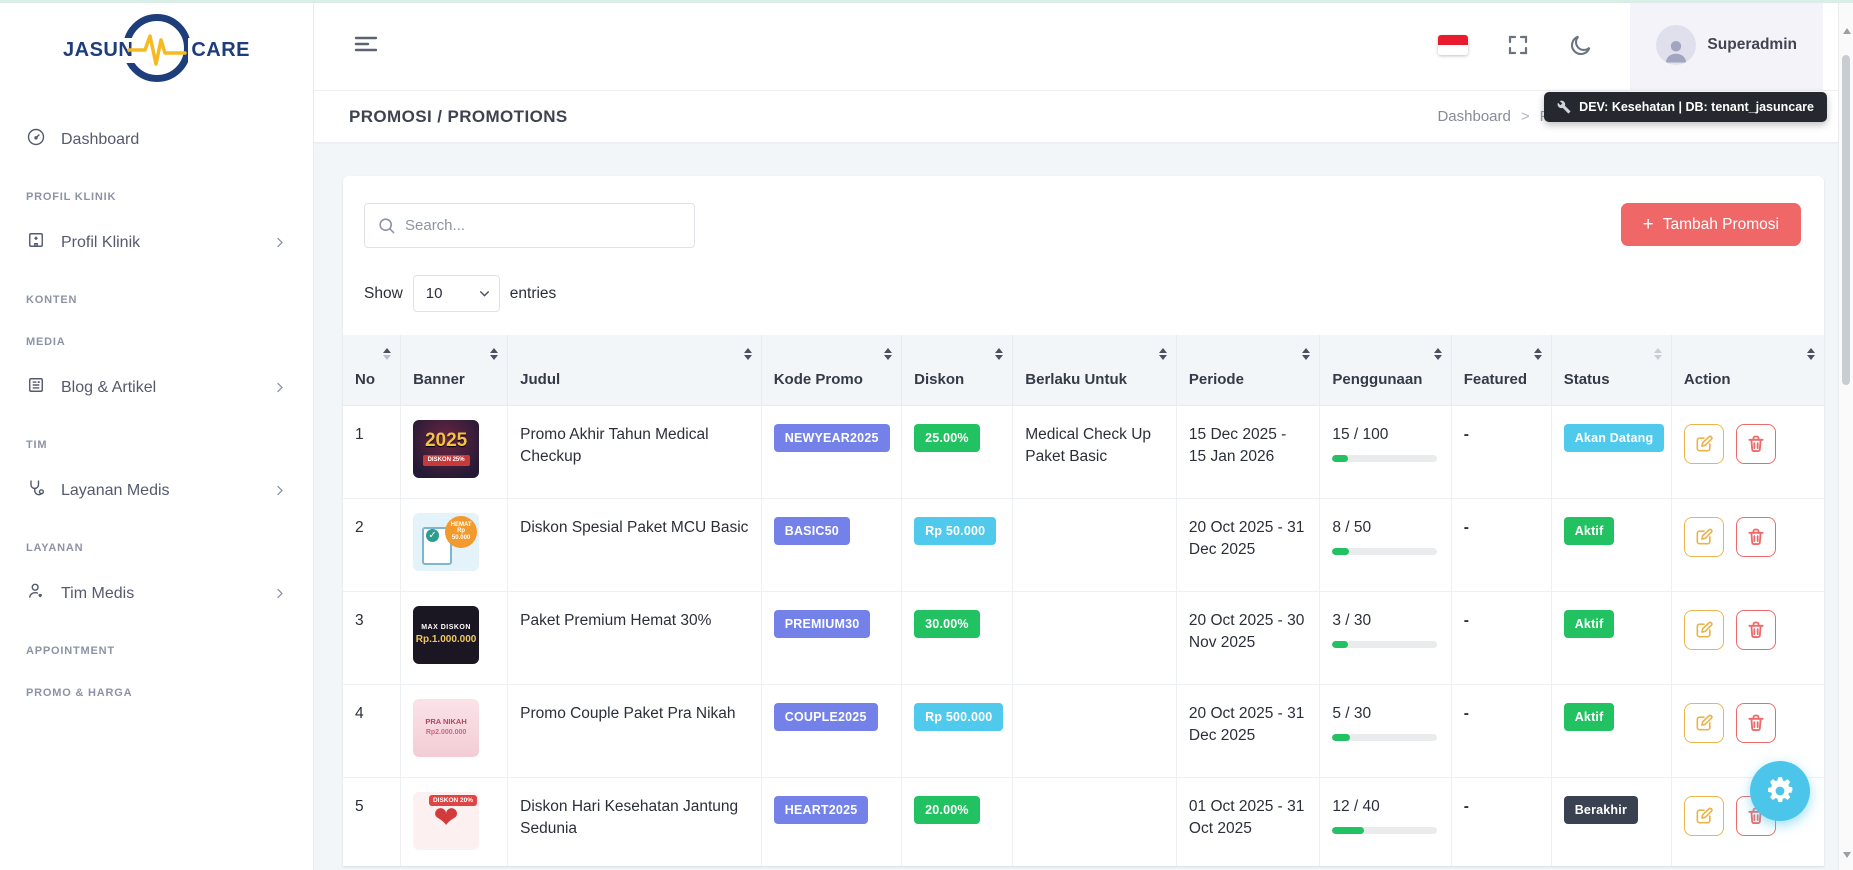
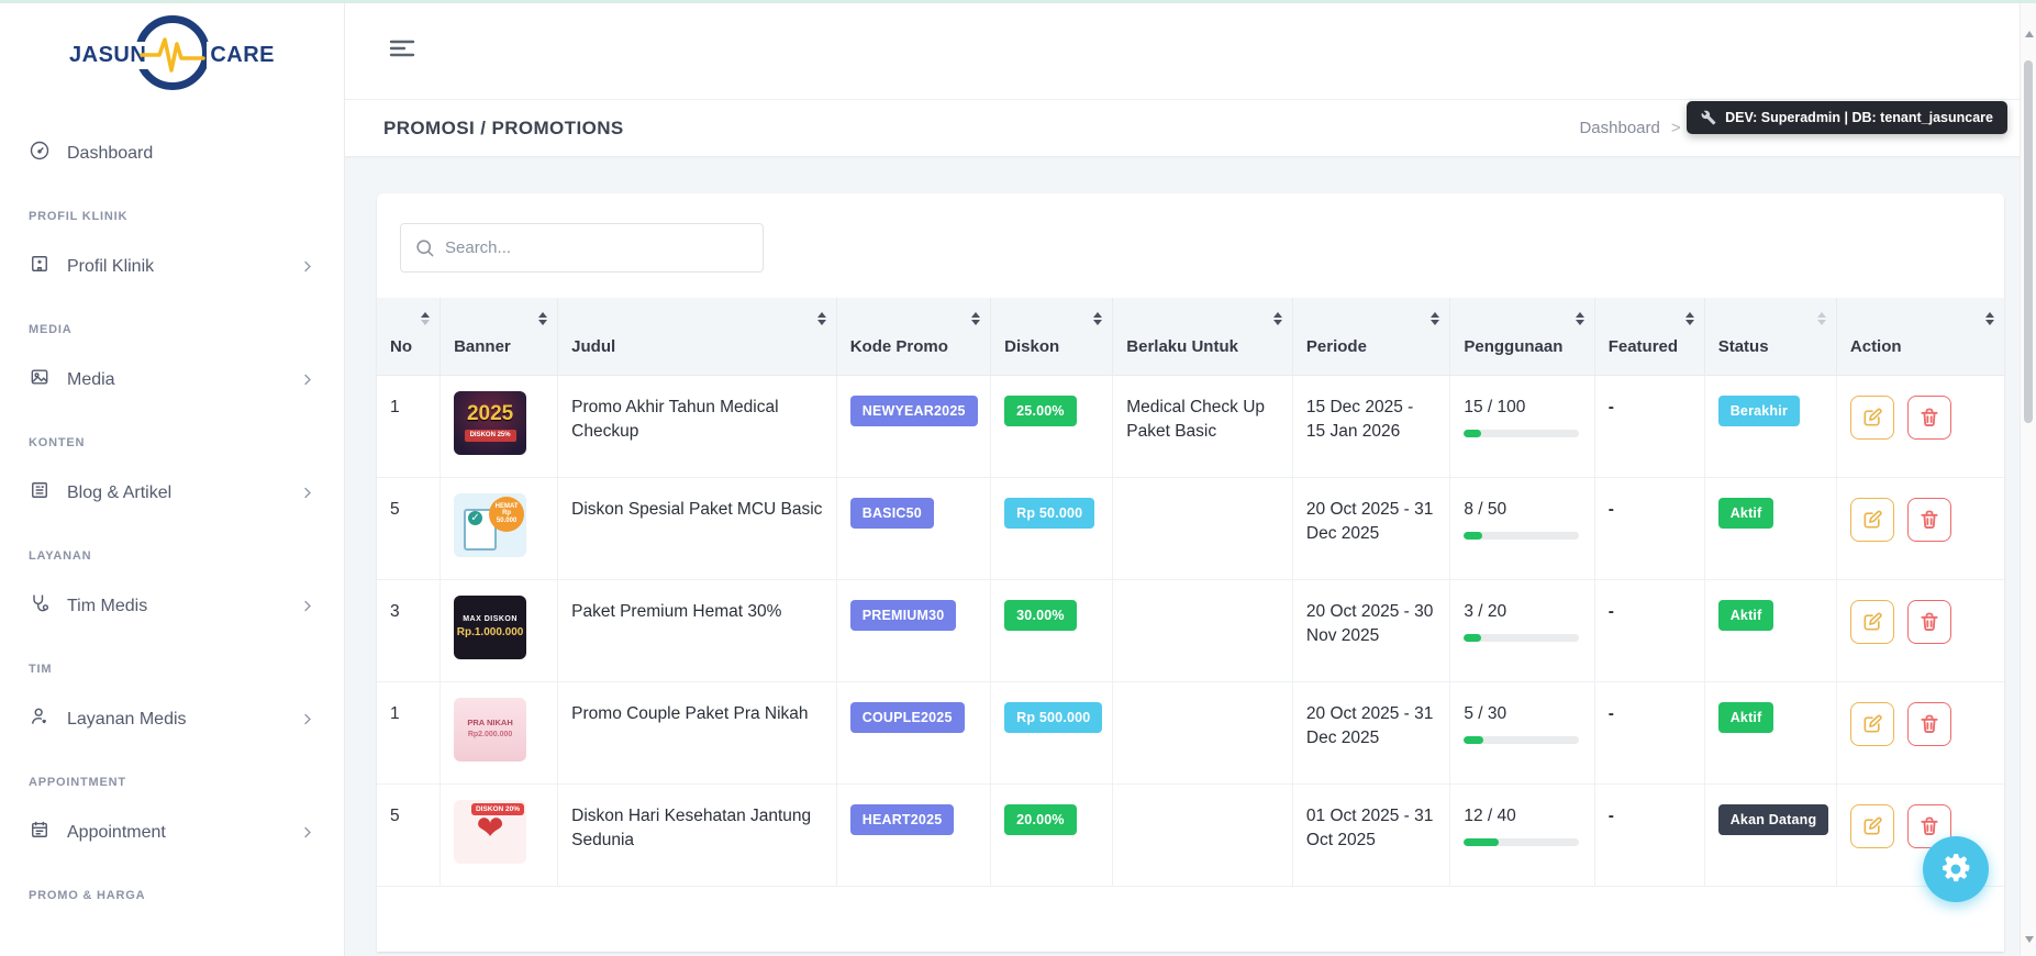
  JASUN
  CARE
  Dashboard
  PROFIL KLINIK
  Profil Klinik
- KONTEN
+ MEDIA
+ Media
- MEDIA
+ KONTEN
  Blog & Artikel
- TIM
+ LAYANAN
- Layanan Medis
+ Tim Medis
- LAYANAN
+ TIM
- Tim Medis
+ Layanan Medis
  APPOINTMENT
+ Appointment
  PROMO & HARGA
- Superadmin
  PROMOSI / PROMOTIONS
  Dashboard
  >
- DEV: Kesehatan | DB: tenant_jasuncare
+ DEV: Superadmin | DB: tenant_jasuncare
  Search...
- +
- Tambah Promosi
- Show
- 10
- entries
  No	Banner	Judul	Kode Promo	Diskon	Berlaku Untuk	Periode	Penggunaan	Featured	Status	Action
- 1	2025	Promo Akhir Tahun Medical Checkup	NEWYEAR2025	25.00%	Medical Check Up Paket Basic	15 Dec 2025 - 15 Jan 2026	15 / 100	-	Akan Datang
+ 1	2025	Promo Akhir Tahun Medical Checkup	NEWYEAR2025	25.00%	Medical Check Up Paket Basic	15 Dec 2025 - 15 Jan 2026	15 / 100	-	Berakhir
- 2		Diskon Spesial Paket MCU Basic	BASIC50	Rp 50.000		20 Oct 2025 - 31 Dec 2025	8 / 50	-	Aktif
+ 5		Diskon Spesial Paket MCU Basic	BASIC50	Rp 50.000		20 Oct 2025 - 31 Dec 2025	8 / 50	-	Aktif
- 3	Rp.1.000.000	Paket Premium Hemat 30%	PREMIUM30	30.00%		20 Oct 2025 - 30 Nov 2025	3 / 30	-	Aktif
+ 3	Rp.1.000.000	Paket Premium Hemat 30%	PREMIUM30	30.00%		20 Oct 2025 - 30 Nov 2025	3 / 20	-	Aktif
- 4	PRA NIKAH	Promo Couple Paket Pra Nikah	COUPLE2025	Rp 500.000		20 Oct 2025 - 31 Dec 2025	5 / 30	-	Aktif
+ 1	PRA NIKAH	Promo Couple Paket Pra Nikah	COUPLE2025	Rp 500.000		20 Oct 2025 - 31 Dec 2025	5 / 30	-	Aktif
- 5		Diskon Hari Kesehatan Jantung Sedunia	HEART2025	20.00%		01 Oct 2025 - 31 Oct 2025	12 / 40	-	Berakhir
+ 5		Diskon Hari Kesehatan Jantung Sedunia	HEART2025	20.00%		01 Oct 2025 - 31 Oct 2025	12 / 40	-	Akan Datang
